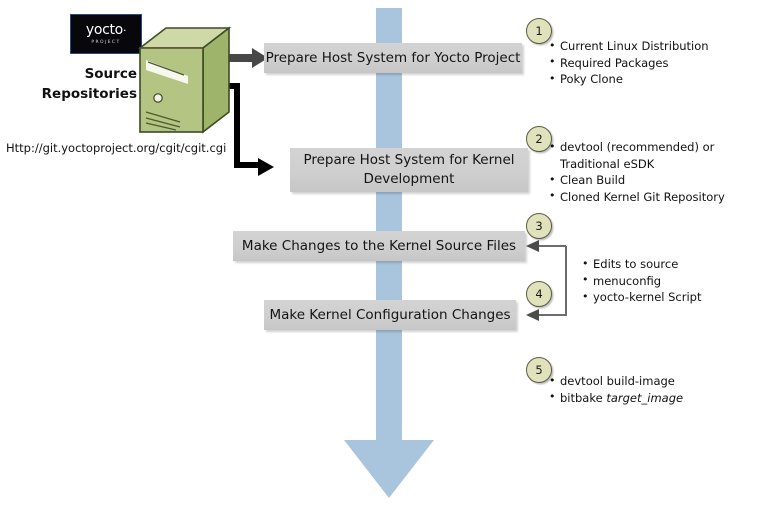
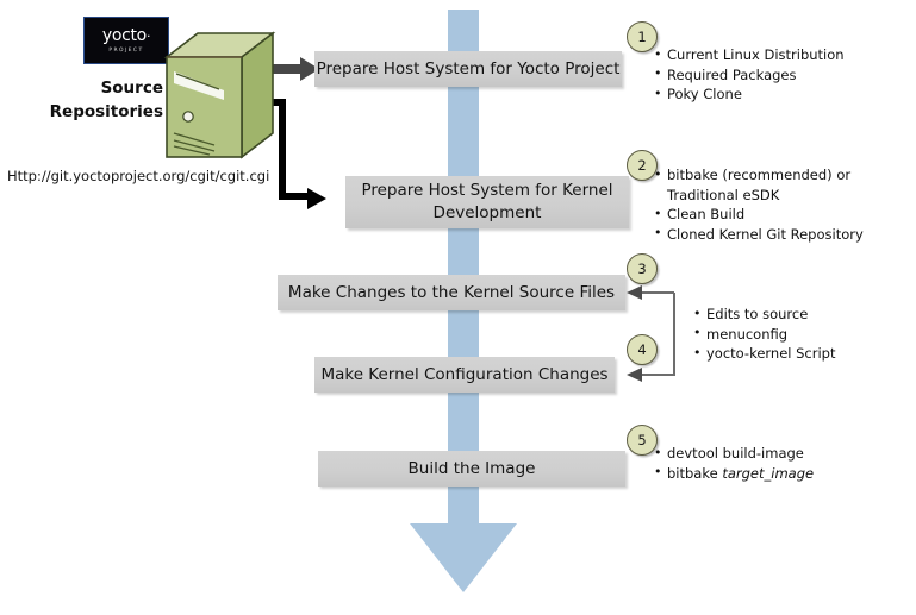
  yocto·
  Source
  Repositories
  Http://git.yoctoproject.org/cgit/cgit.cgi
  Prepare Host System for Yocto Project
  Prepare Host System for Kernel Development
  Make Changes to the Kernel Source Files
  Make Kernel Configuration Changes
+ Build the Image
  1
  2
  3
  4
  5
  Current Linux Distribution
  Required Packages
  Poky Clone
- devtool (recommended) or Traditional eSDK
+ bitbake (recommended) or Traditional eSDK
  Clean Build
  Cloned Kernel Git Repository
  Edits to source
  menuconfig
  yocto-kernel Script
  devtool build-image
  bitbake target_image
